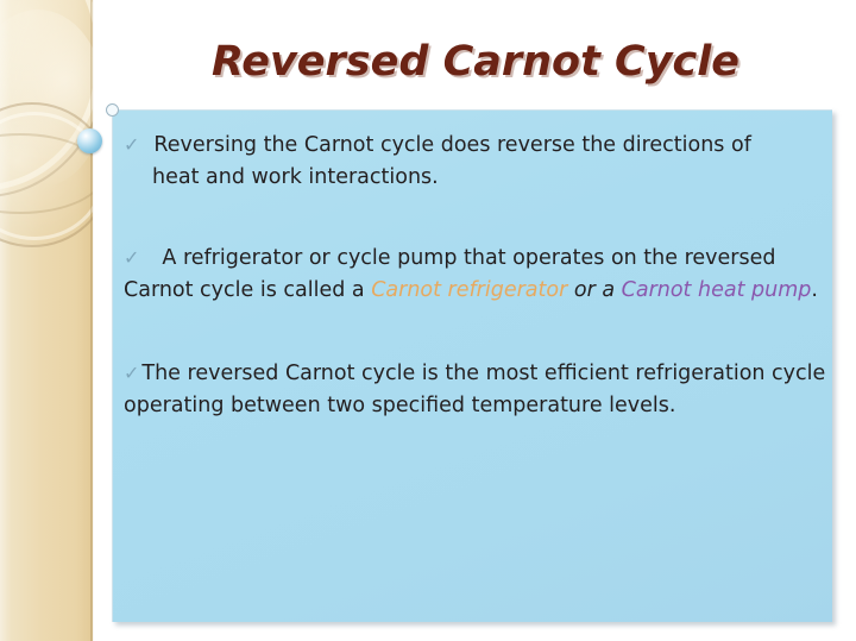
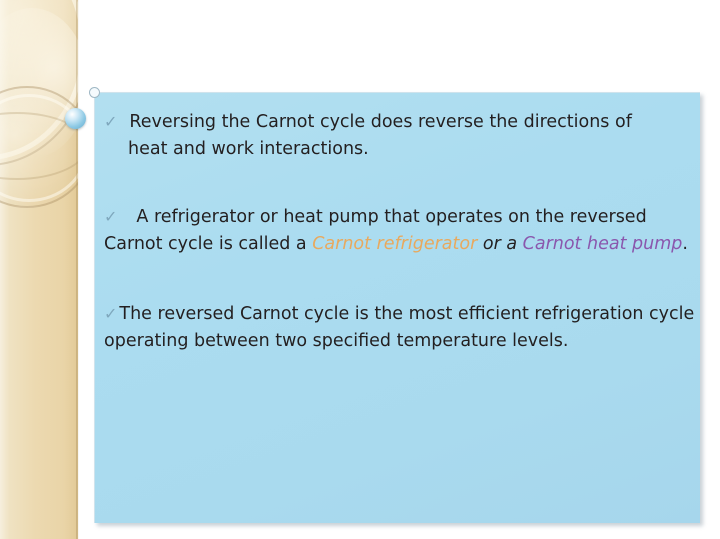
- Reversed Carnot Cycle
  ✓ Reversing the Carnot cycle does reverse the directions of
  heat and work interactions.
- ✓ A refrigerator or cycle pump that operates on the reversed Carnot cycle is called a Carnot refrigerator or a Carnot heat pump.
+ ✓ A refrigerator or heat pump that operates on the reversed Carnot cycle is called a Carnot refrigerator or a Carnot heat pump.
  ✓The reversed Carnot cycle is the most efficient refrigeration cycle operating between two specified temperature levels.
